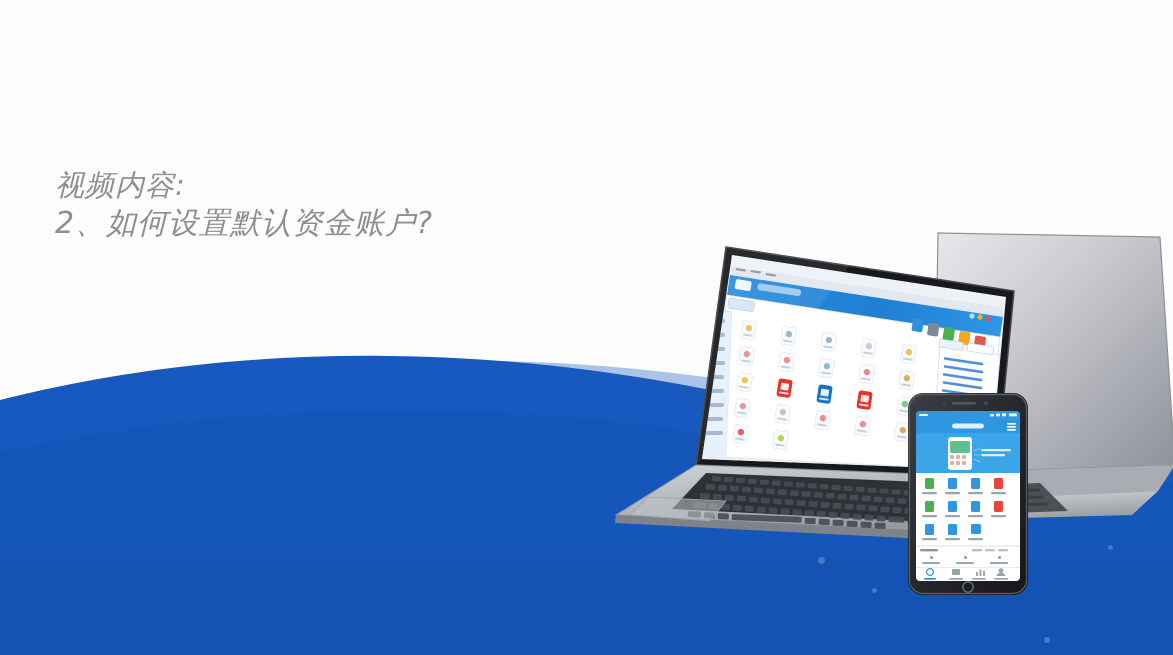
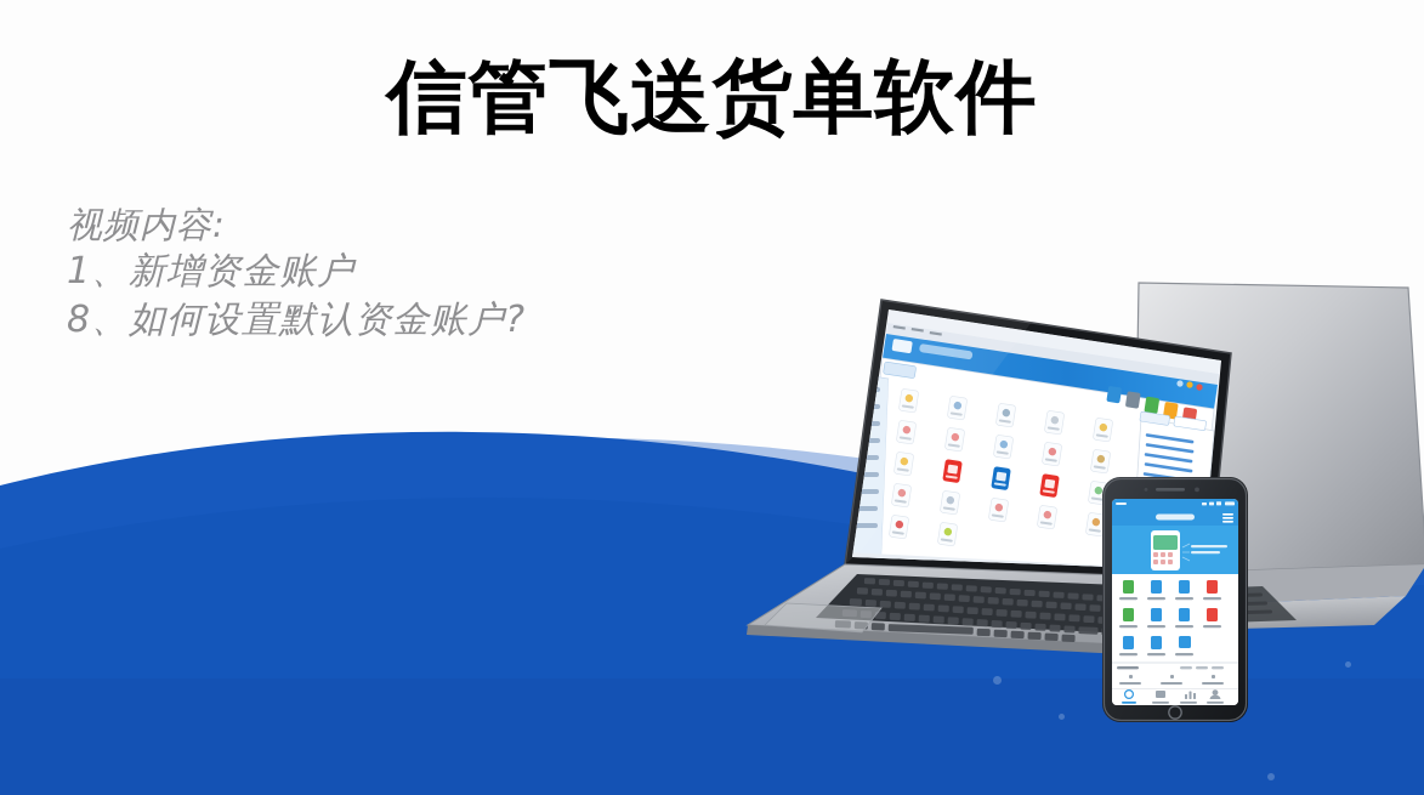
+ 信管飞送货单软件
  视频内容:
+ 1、新增资金账户
- 2、如何设置默认资金账户?
+ 8、如何设置默认资金账户?
